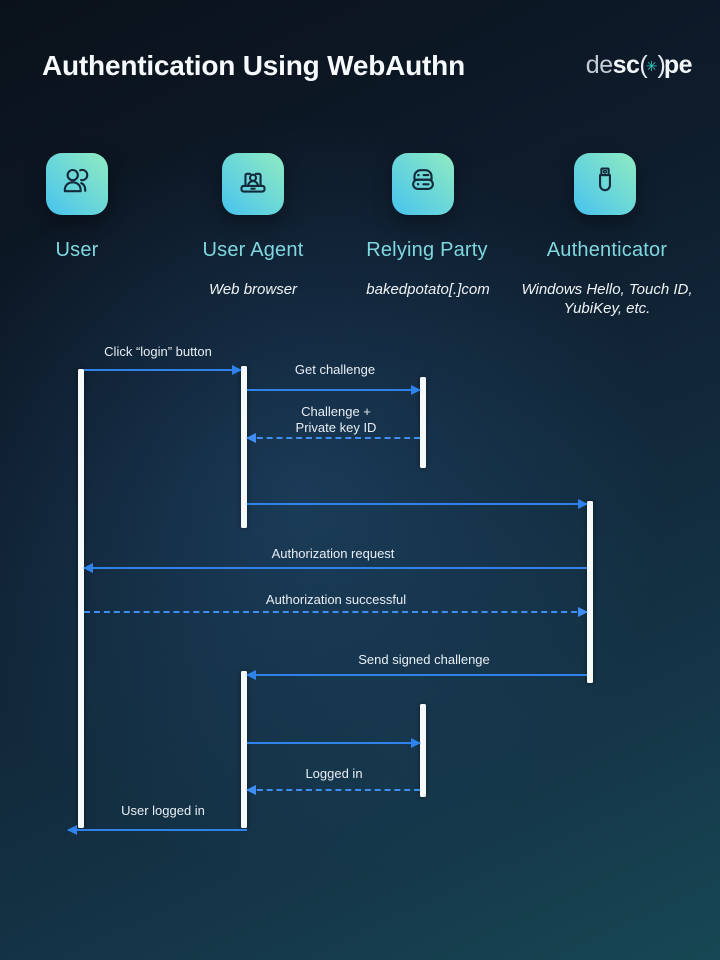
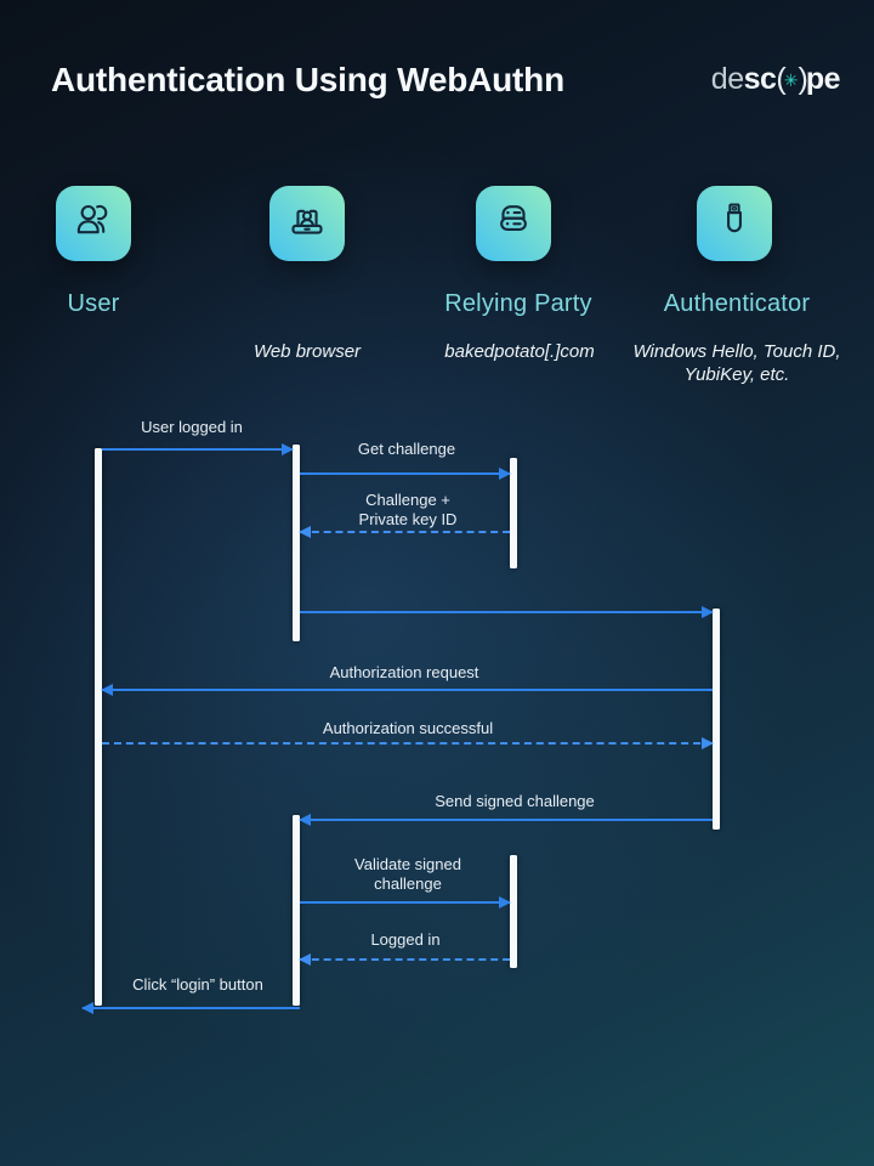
  Authentication Using WebAuthn
  de
  sc
  (
  ✳
  )
  pe
  User
- User Agent
  Relying Party
  Authenticator
  Web browser
  bakedpotato[.]com
  Windows Hello, Touch ID, YubiKey, etc.
- Click “login” button
+ User logged in
  Get challenge
  Challenge +
  Private key ID
  Authorization request
  Authorization successful
  Send signed challenge
+ Validate signed
+ challenge
  Logged in
- User logged in
+ Click “login” button
